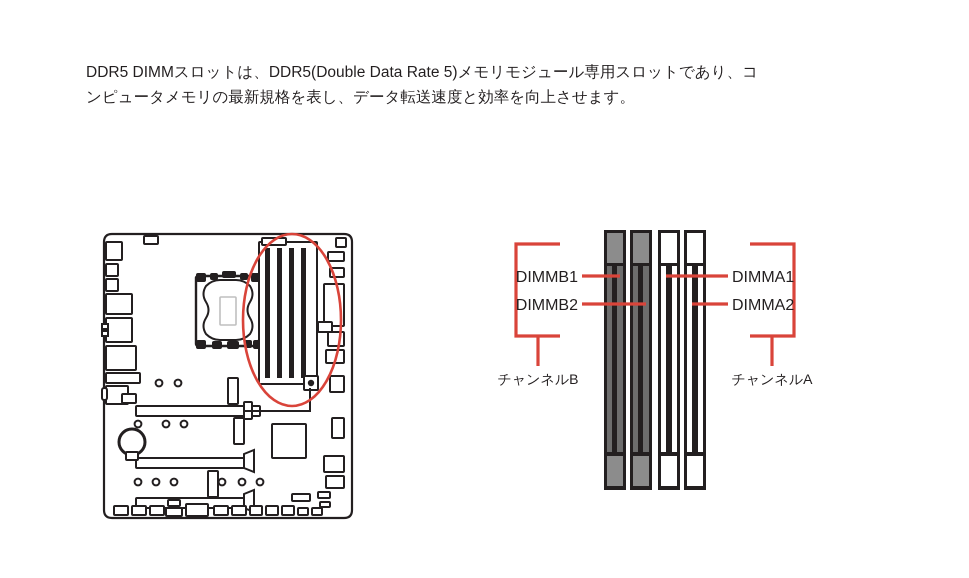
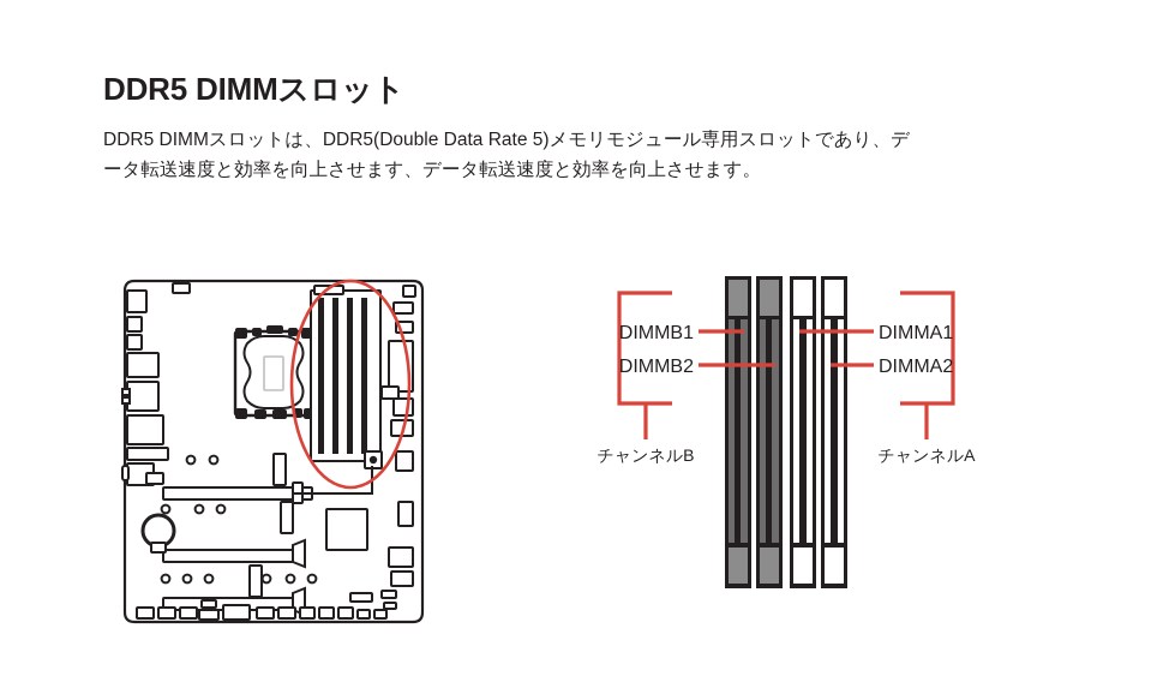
+ DDR5 DIMMスロット
- DDR5 DIMMスロットは、DDR5(Double Data Rate 5)メモリモジュール専用スロットであり、コンピュータメモリの最新規格を表し、データ転送速度と効率を向上させます。
+ DDR5 DIMMスロットは、DDR5(Double Data Rate 5)メモリモジュール専用スロットであり、データ転送速度と効率を向上させます、データ転送速度と効率を向上させます。
  DIMMB1
  DIMMB2
  DIMMA1
  DIMMA2
  チャンネルB
  チャンネルA
